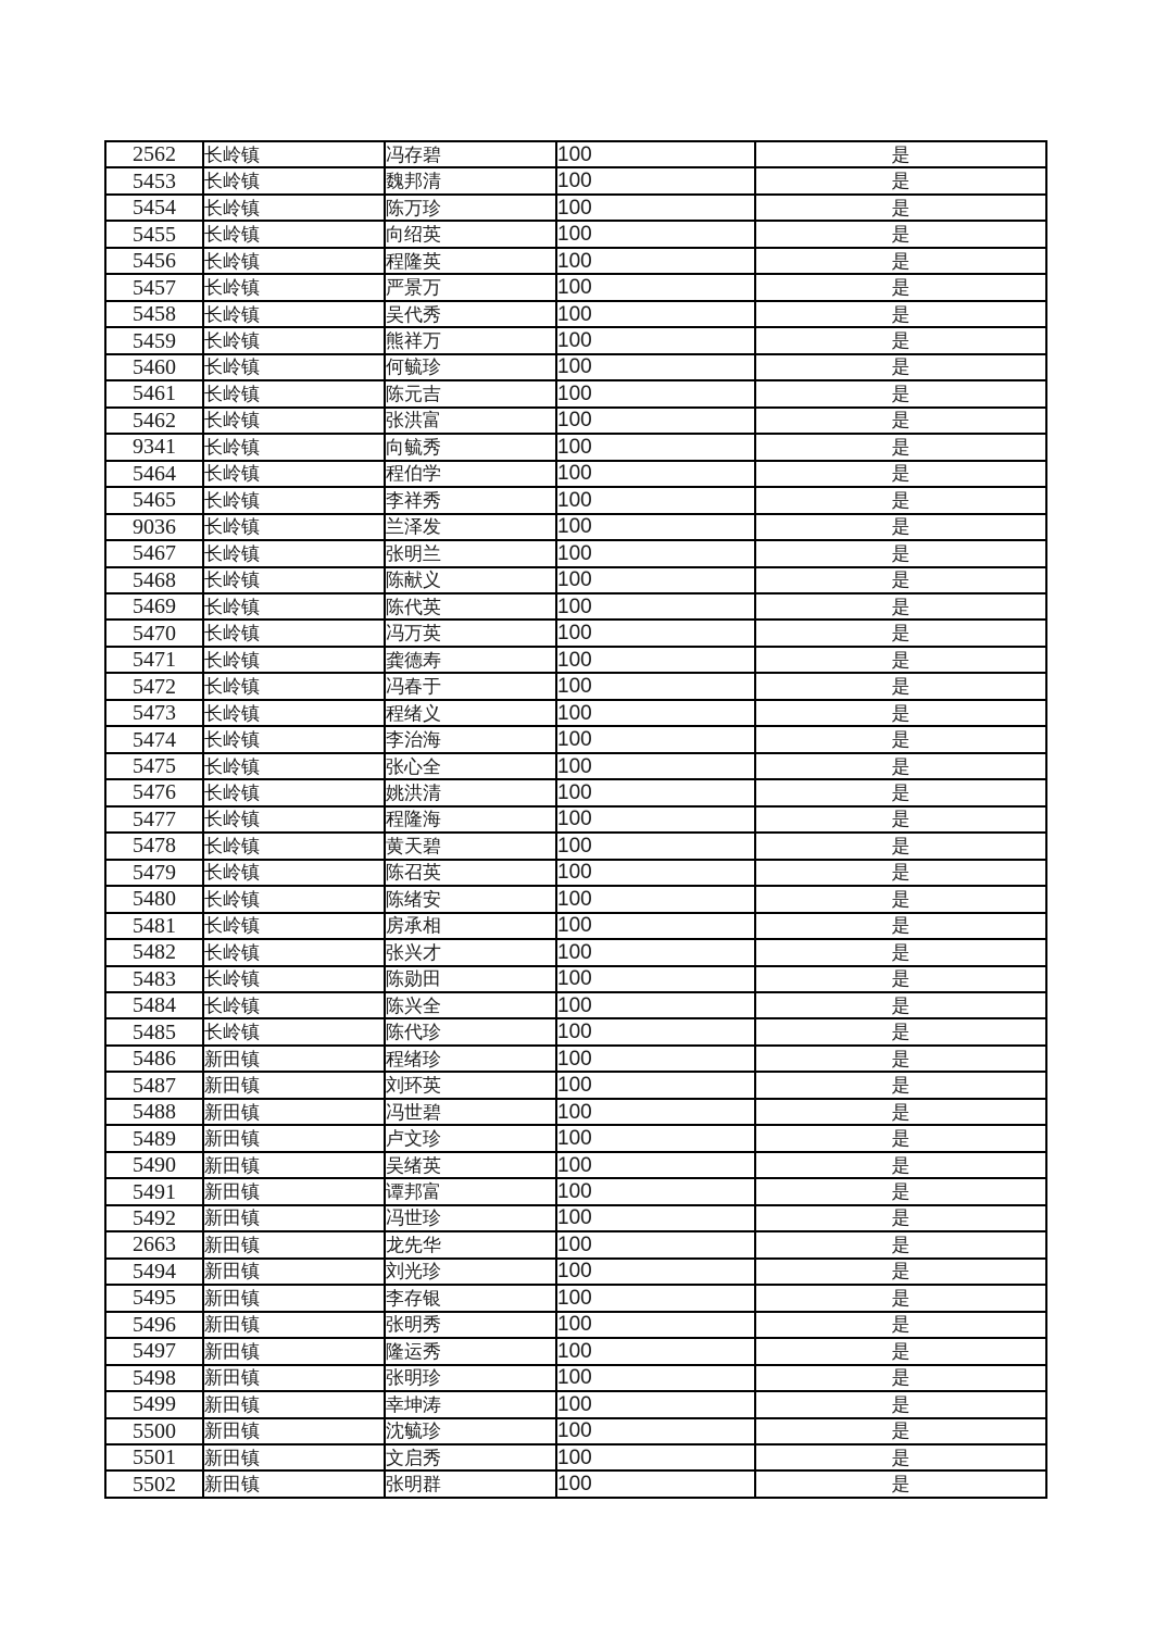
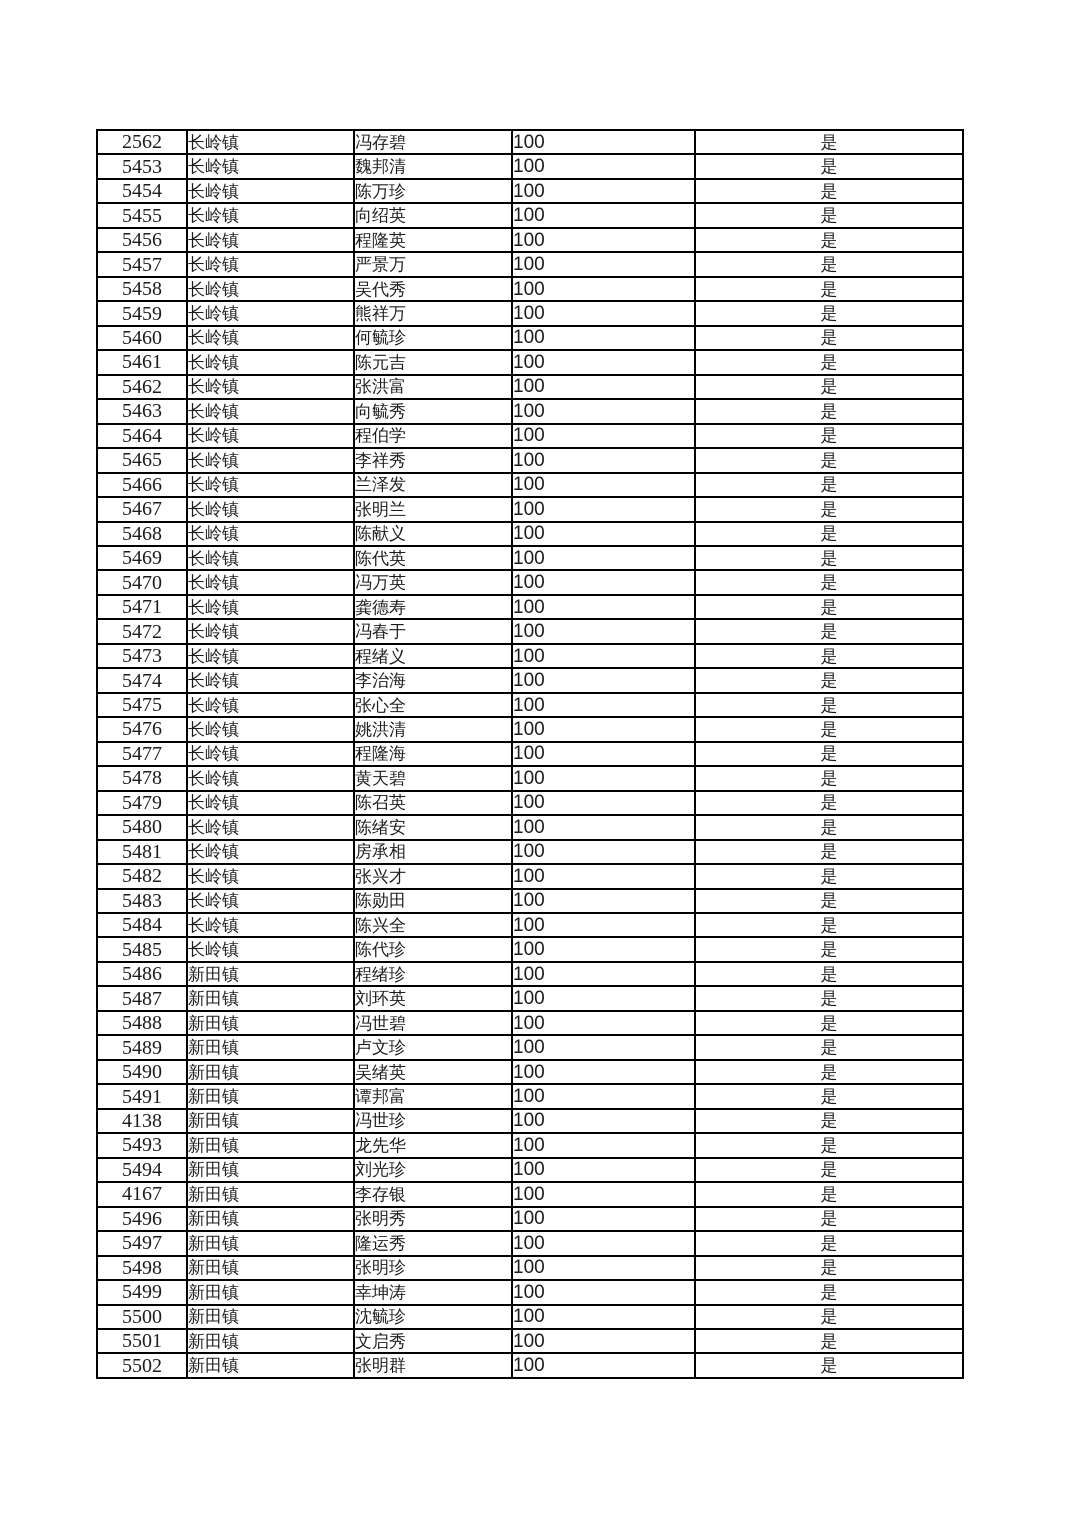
  2562	长岭镇	冯存碧	100	是
  5453	长岭镇	魏邦清	100	是
  5454	长岭镇	陈万珍	100	是
  5455	长岭镇	向绍英	100	是
  5456	长岭镇	程隆英	100	是
  5457	长岭镇	严景万	100	是
  5458	长岭镇	吴代秀	100	是
  5459	长岭镇	熊祥万	100	是
  5460	长岭镇	何毓珍	100	是
  5461	长岭镇	陈元吉	100	是
  5462	长岭镇	张洪富	100	是
- 9341	长岭镇	向毓秀	100	是
+ 5463	长岭镇	向毓秀	100	是
  5464	长岭镇	程伯学	100	是
  5465	长岭镇	李祥秀	100	是
- 9036	长岭镇	兰泽发	100	是
+ 5466	长岭镇	兰泽发	100	是
  5467	长岭镇	张明兰	100	是
  5468	长岭镇	陈献义	100	是
  5469	长岭镇	陈代英	100	是
  5470	长岭镇	冯万英	100	是
  5471	长岭镇	龚德寿	100	是
  5472	长岭镇	冯春于	100	是
  5473	长岭镇	程绪义	100	是
  5474	长岭镇	李治海	100	是
  5475	长岭镇	张心全	100	是
  5476	长岭镇	姚洪清	100	是
  5477	长岭镇	程隆海	100	是
  5478	长岭镇	黄天碧	100	是
  5479	长岭镇	陈召英	100	是
  5480	长岭镇	陈绪安	100	是
  5481	长岭镇	房承相	100	是
  5482	长岭镇	张兴才	100	是
  5483	长岭镇	陈勋田	100	是
  5484	长岭镇	陈兴全	100	是
  5485	长岭镇	陈代珍	100	是
  5486	新田镇	程绪珍	100	是
  5487	新田镇	刘环英	100	是
  5488	新田镇	冯世碧	100	是
  5489	新田镇	卢文珍	100	是
  5490	新田镇	吴绪英	100	是
  5491	新田镇	谭邦富	100	是
- 5492	新田镇	冯世珍	100	是
+ 4138	新田镇	冯世珍	100	是
- 2663	新田镇	龙先华	100	是
+ 5493	新田镇	龙先华	100	是
  5494	新田镇	刘光珍	100	是
- 5495	新田镇	李存银	100	是
+ 4167	新田镇	李存银	100	是
  5496	新田镇	张明秀	100	是
  5497	新田镇	隆运秀	100	是
  5498	新田镇	张明珍	100	是
  5499	新田镇	幸坤涛	100	是
  5500	新田镇	沈毓珍	100	是
  5501	新田镇	文启秀	100	是
  5502	新田镇	张明群	100	是
